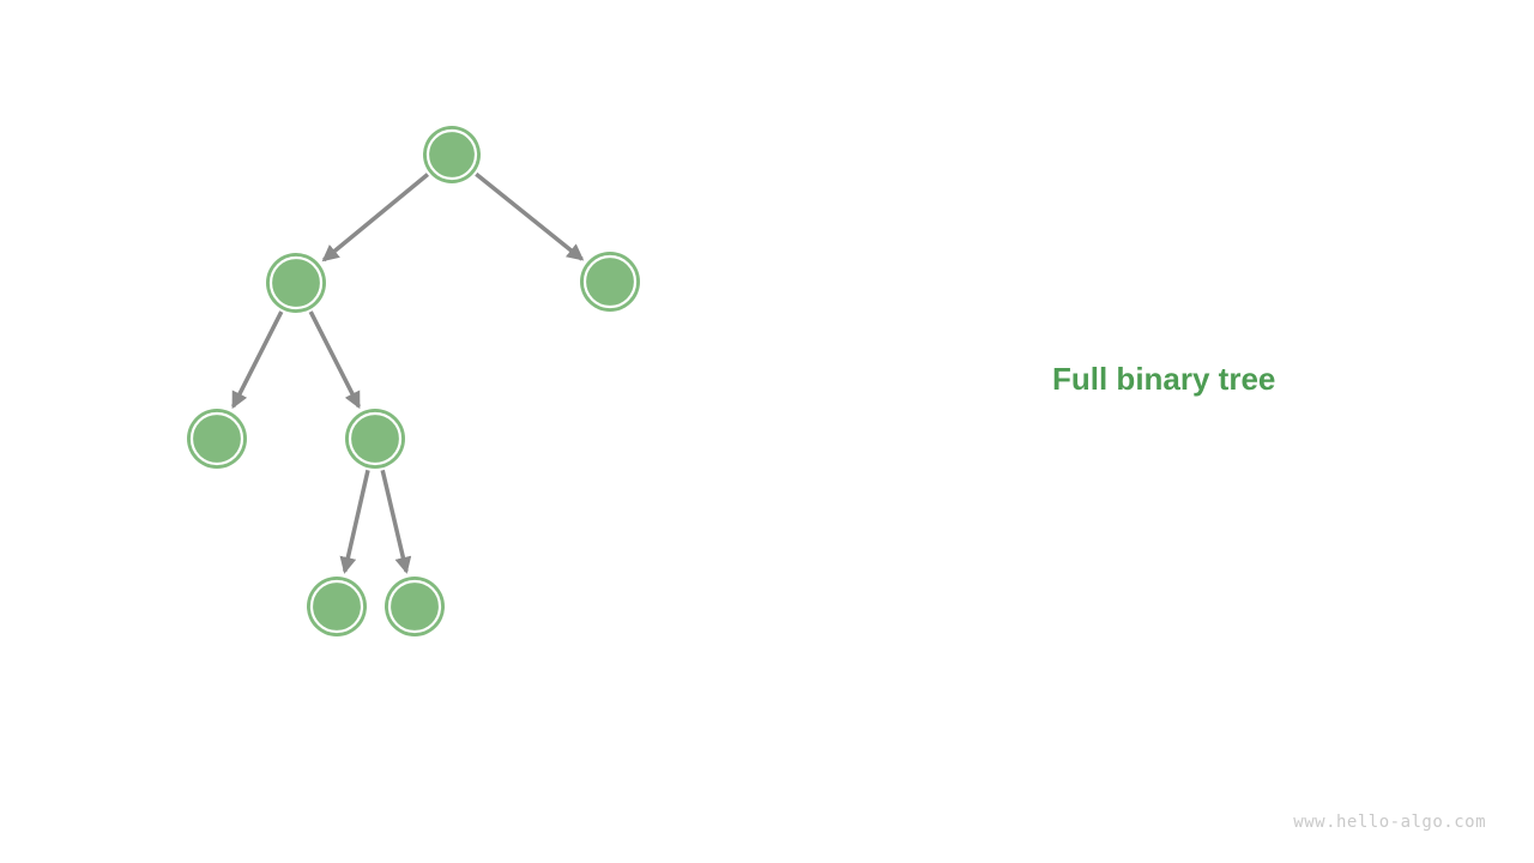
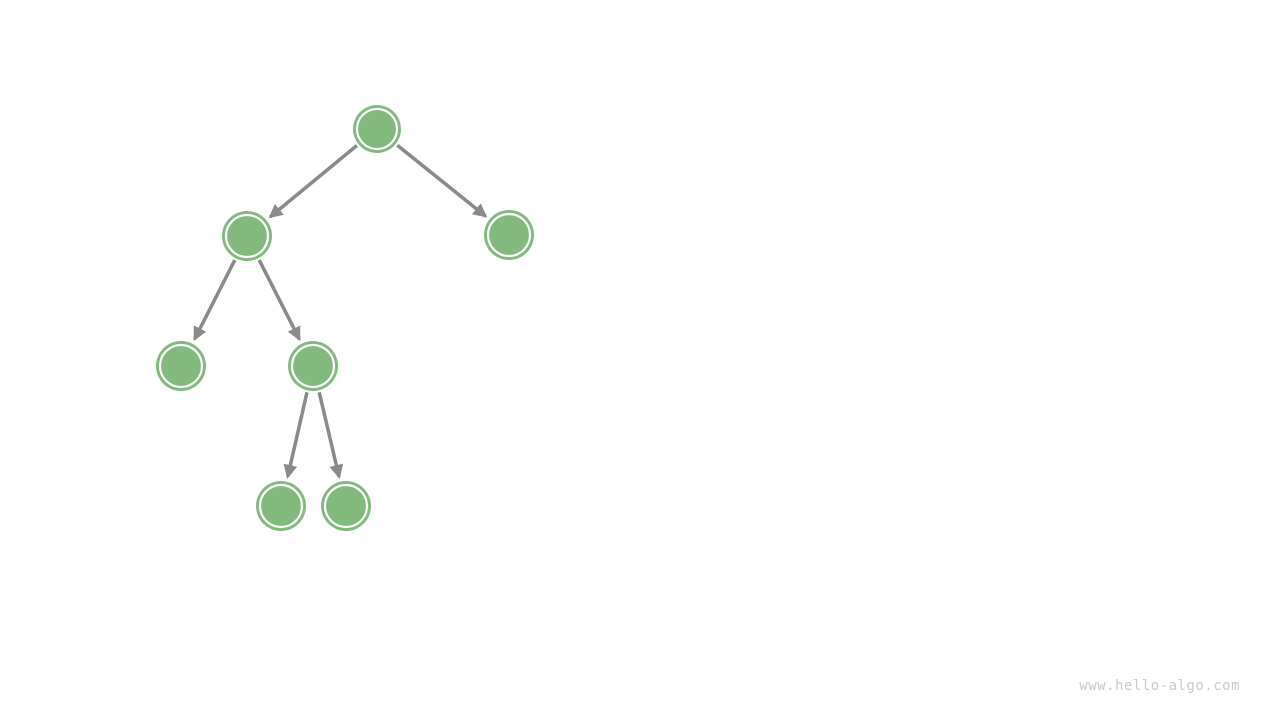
- Full binary tree
  www.hello-algo.com
